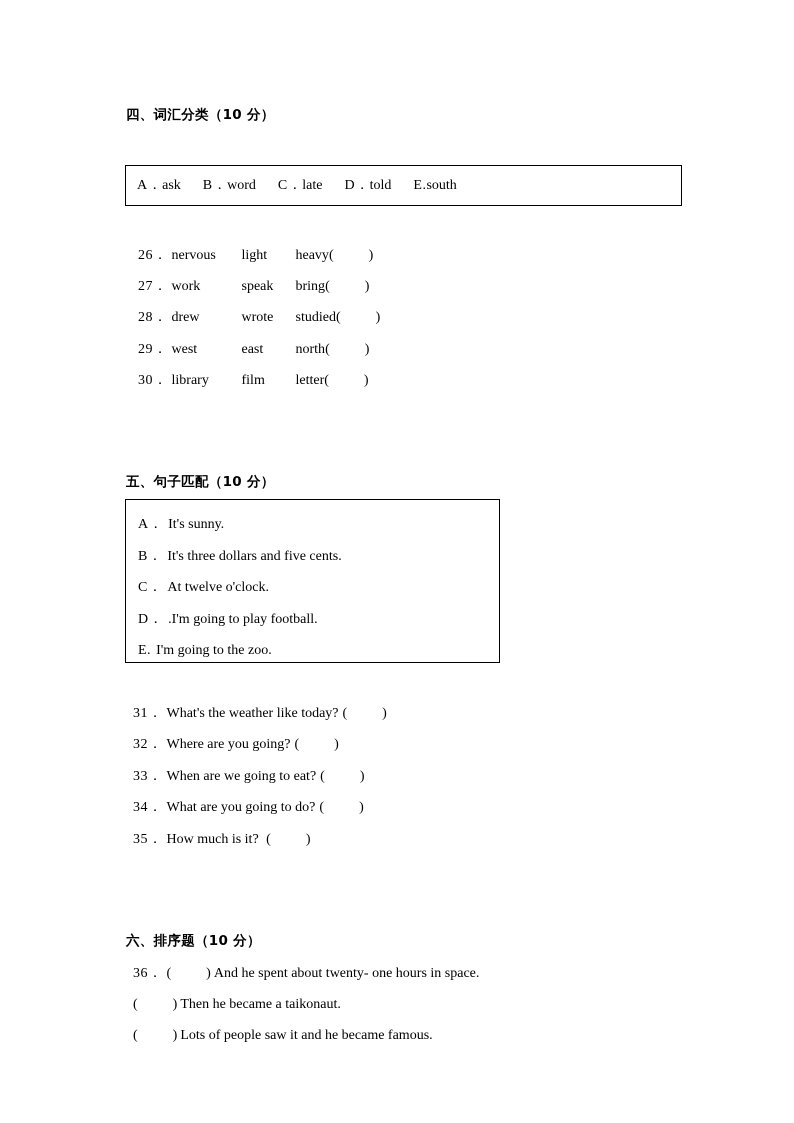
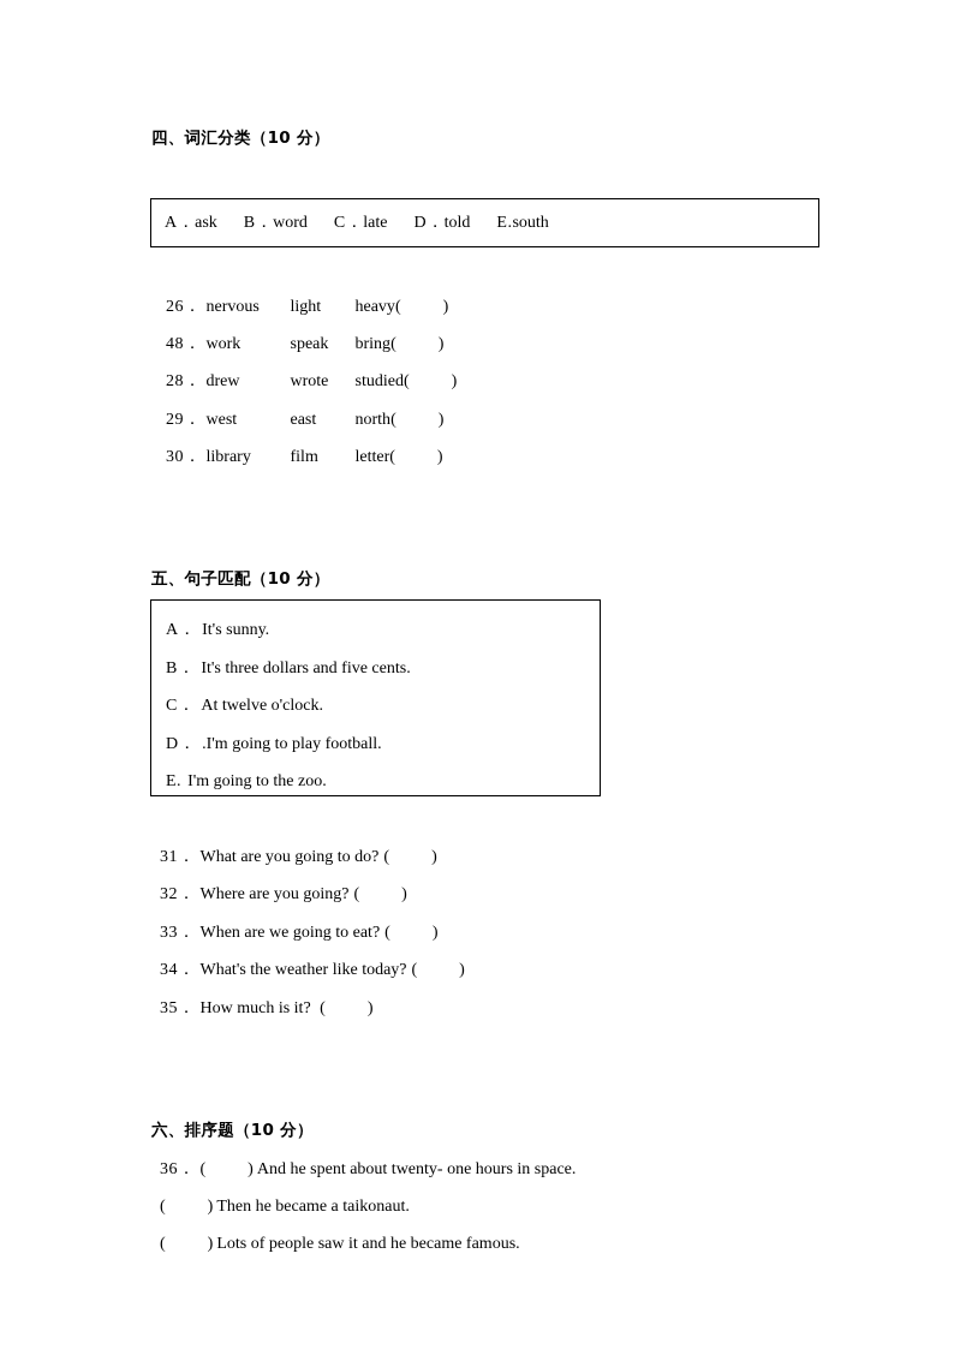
  四、词汇分类（10 分）
  A．ask B．word C．late D．told E.south
  26． nervous light heavy( )
- 27． work speak bring( )
+ 48． work speak bring( )
  28． drew wrote studied( )
  29． west east north( )
  30． library film letter( )
  五、句子匹配（10 分）
  A． It's sunny.
  B． It's three dollars and five cents.
  C． At twelve o'clock.
  D． .I'm going to play football.
  E. I'm going to the zoo.
- 31． What's the weather like today? ( )
+ 31． What are you going to do? ( )
  32． Where are you going? ( )
  33． When are we going to eat? ( )
- 34． What are you going to do? ( )
+ 34． What's the weather like today? ( )
  35． How much is it? ( )
  六、排序题（10 分）
  36． ( ) And he spent about twenty- one hours in space.
  ( ) Then he became a taikonaut.
  ( ) Lots of people saw it and he became famous.
